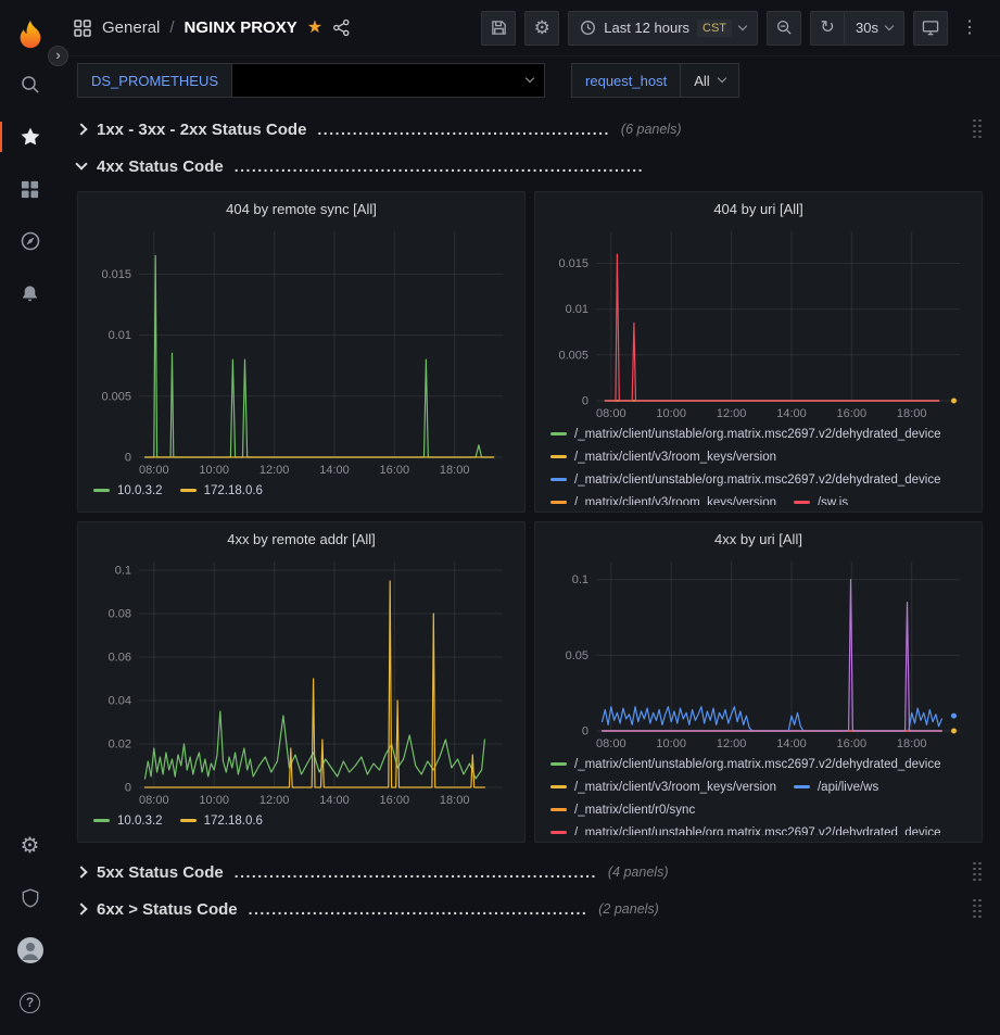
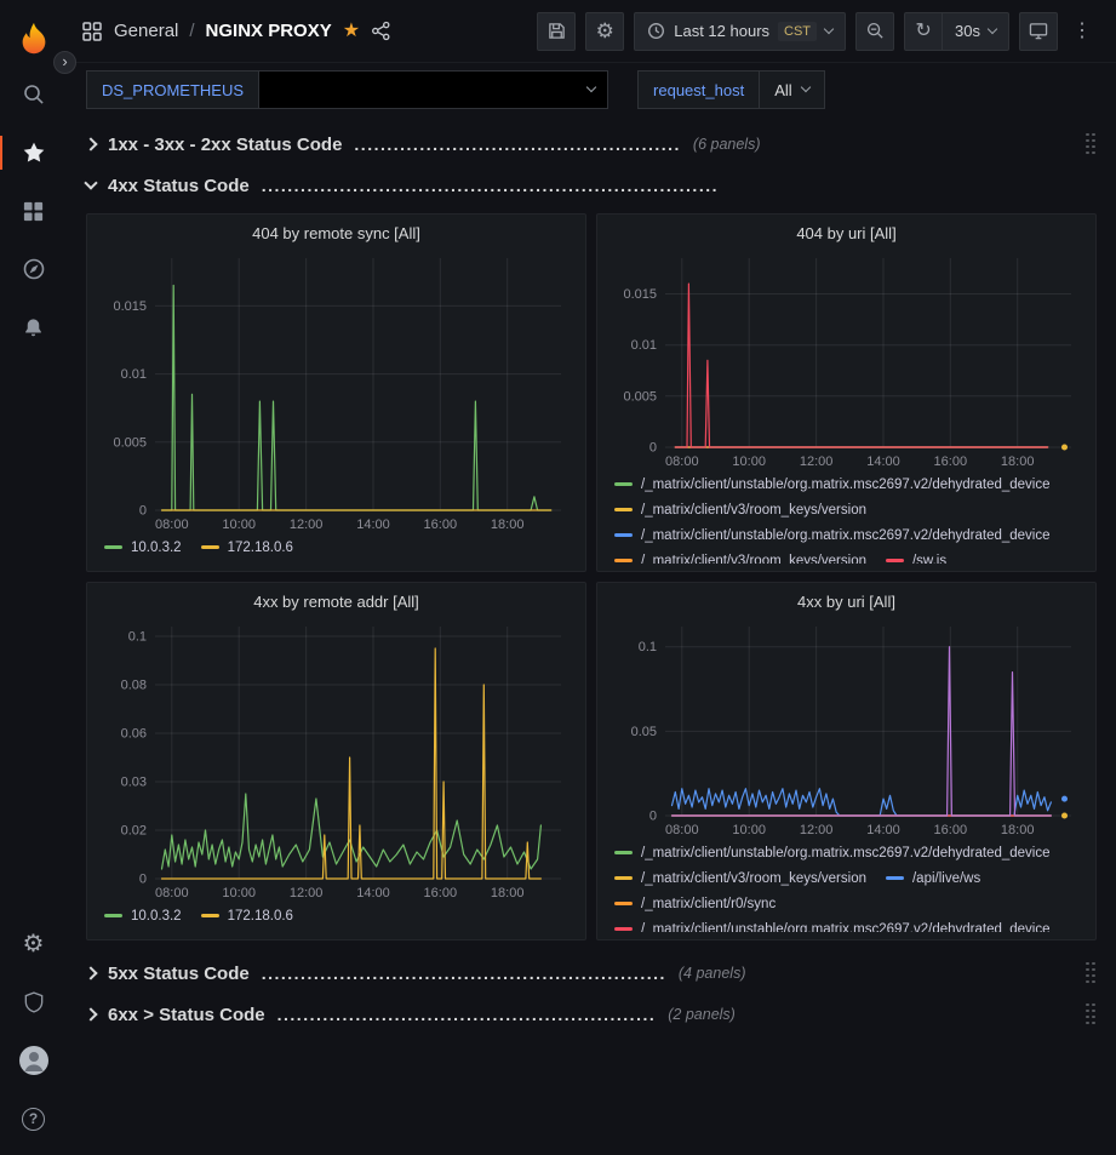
  ›
  ⚙
  ?
  General
  /
  NGINX PROXY
  ★
  ⚙
  Last 12 hours
  CST
  ↻
  30s
  ⋮
  DS_PROMETHEUS
  request_host
  All
  1xx - 3xx - 2xx Status Code
  ..................................................
  (6 panels)
  4xx Status Code
  ......................................................................
  404 by remote sync [All]
  0
  0.005
  0.01
  0.015
  08:00
  10:00
  12:00
  14:00
  16:00
  18:00
  10.0.3.2
  172.18.0.6
  404 by uri [All]
  0
  0.005
  0.01
  0.015
  08:00
  10:00
  12:00
  14:00
  16:00
  18:00
  /_matrix/client/unstable/org.matrix.msc2697.v2/dehydrated_device
  /_matrix/client/v3/room_keys/version
  /_matrix/client/unstable/org.matrix.msc2697.v2/dehydrated_device
  /_matrix/client/v3/room_keys/version
  /sw.js
  4xx by remote addr [All]
  0
  0.02
- 0.04
+ 0.03
  0.06
  0.08
  0.1
  08:00
  10:00
  12:00
  14:00
  16:00
  18:00
  10.0.3.2
  172.18.0.6
  4xx by uri [All]
  0
  0.05
  0.1
  08:00
  10:00
  12:00
  14:00
  16:00
  18:00
  /_matrix/client/unstable/org.matrix.msc2697.v2/dehydrated_device
  /_matrix/client/v3/room_keys/version
  /api/live/ws
  /_matrix/client/r0/sync
  /_matrix/client/unstable/org.matrix.msc2697.v2/dehydrated_device
  5xx Status Code
  ..............................................................
  (4 panels)
  6xx > Status Code
  ..........................................................
  (2 panels)
